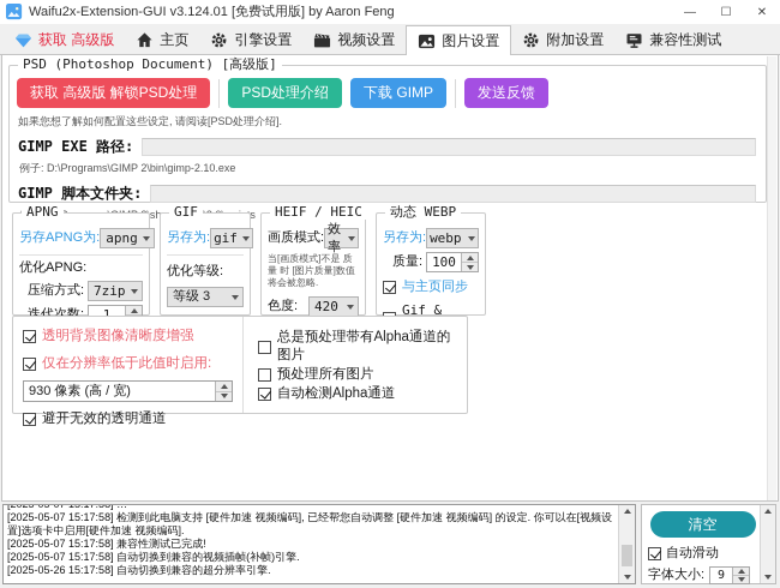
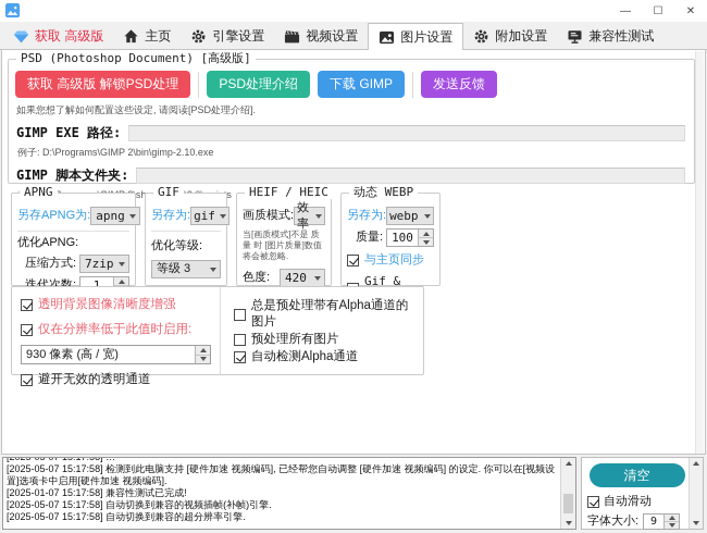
- Waifu2x-Extension-GUI v3.124.01 [免费试用版] by Aaron Feng
  —
  ☐
  ✕
  获取 高级版
  主页
  引擎设置
  视频设置
  图片设置
  附加设置
  兼容性测试
  PSD (Photoshop Document) [高级版]
  获取 高级版 解锁PSD处理
  PSD处理介绍
  下载 GIMP
  发送反馈
  如果您想了解如何配置这些设定, 请阅读[PSD处理介绍].
  GIMP EXE 路径:
  例子: D:\Programs\GIMP 2\bin\gimp-2.10.exe
  GIMP 脚本文件夹:
  APNG
  另存APNG为:
  apng
  优化APNG:
  压缩方式:
  7zip
  迭代次数:
  GIF
  另存为:
  gif
  优化等级:
  等级 3
  HEIF / HEIC
  画质模式:
  效率
  当[画质模式]不是 质量 时 [图片质量]数值将会被忽略.
  色度:
  420
  动态 WEBP
  另存为:
  webp
  质量:
  100
  与主页同步
  透明背景图像清晰度增强
  仅在分辨率低于此值时启用:
  930 像素 (高 / 宽)
  避开无效的透明通道
  总是预处理带有Alpha通道的图片
  预处理所有图片
  自动检测Alpha通道
  [2025-05-07 15:17:58] 检测到此电脑支持 [硬件加速 视频编码], 已经帮您自动调整 [硬件加速 视频编码] 的设定. 你可以在[视频设置]选项卡中启用[硬件加速 视频编码].
- [2025-05-07 15:17:58] 兼容性测试已完成!
+ [2025-01-07 15:17:58] 兼容性测试已完成!
  [2025-05-07 15:17:58] 自动切换到兼容的视频插帧(补帧)引擎.
- [2025-05-26 15:17:58] 自动切换到兼容的超分辨率引擎.
+ [2025-05-07 15:17:58] 自动切换到兼容的超分辨率引擎.
  清空
  自动滑动
  字体大小:
  9
